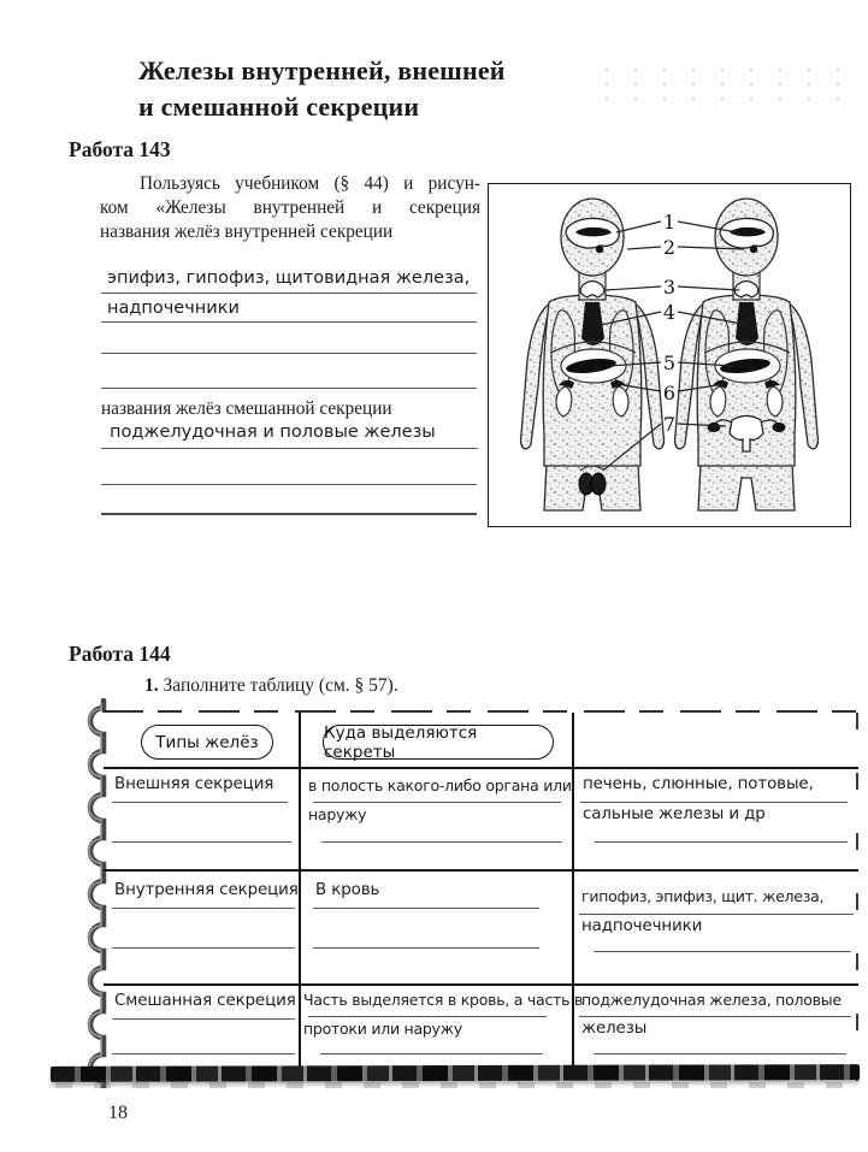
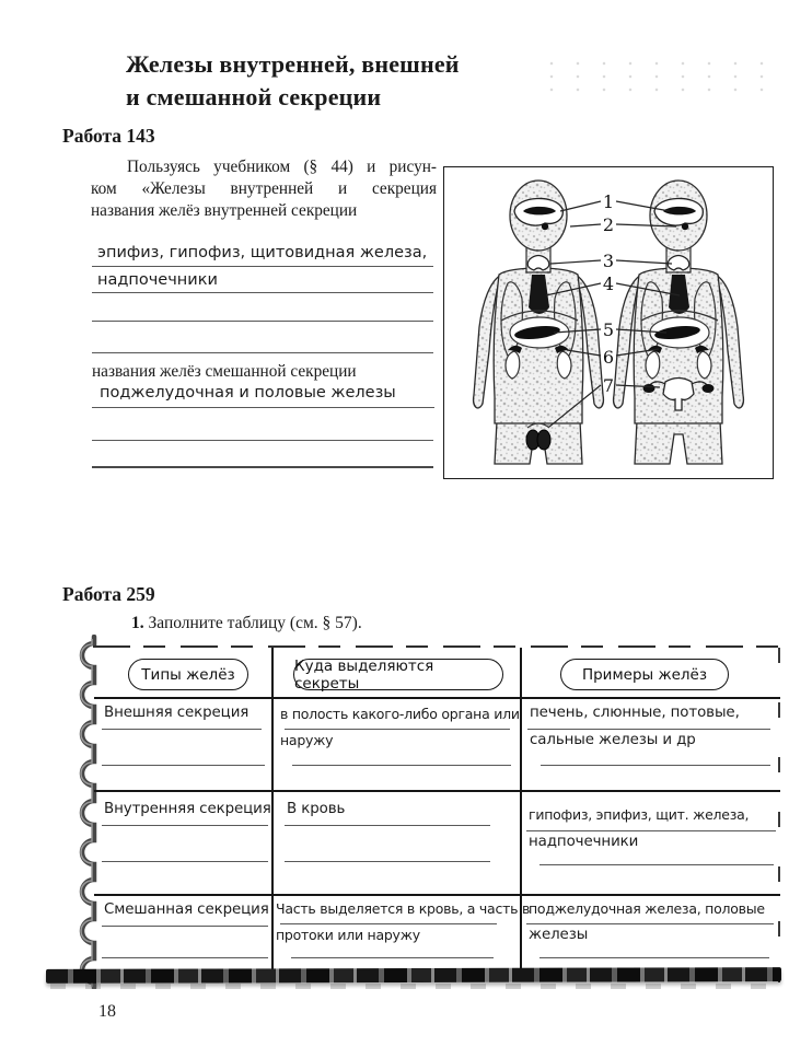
  Железы внутренней, внешней
  и смешанной секреции
  Работа 143
  Пользуясь учебником (§ 44) и рисун-
  ком «Железы внутренней и секреция
  названия желёз внутренней секреции
  эпифиз, гипофиз, щитовидная железа,
  надпочечники
  названия желёз смешанной секреции
  поджелудочная и половые железы
  1
  2
  3
  4
  5
  6
  7
- Работа 144
+ Работа 259
  1. Заполните таблицу (см. § 57).
  Типы желёз
  Куда выделяются секреты
+ Примеры желёз
  Внешняя секреция
  в полость какого-либо органа или
  наружу
  печень, слюнные, потовые,
  сальные железы и др
  Внутренняя секреция
  В кровь
  гипофиз, эпифиз, щит. железа,
  надпочечники
  Смешанная секреция
  Часть выделяется в кровь, а часть в
  протоки или наружу
  поджелудочная железа, половые
  железы
  18
